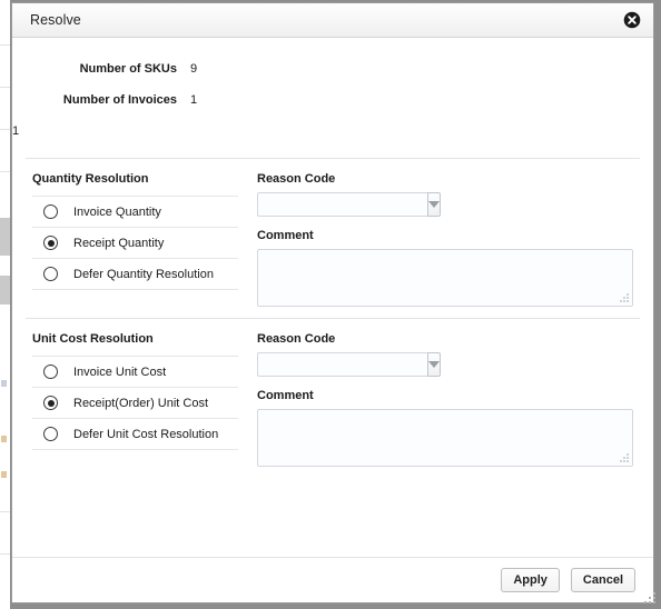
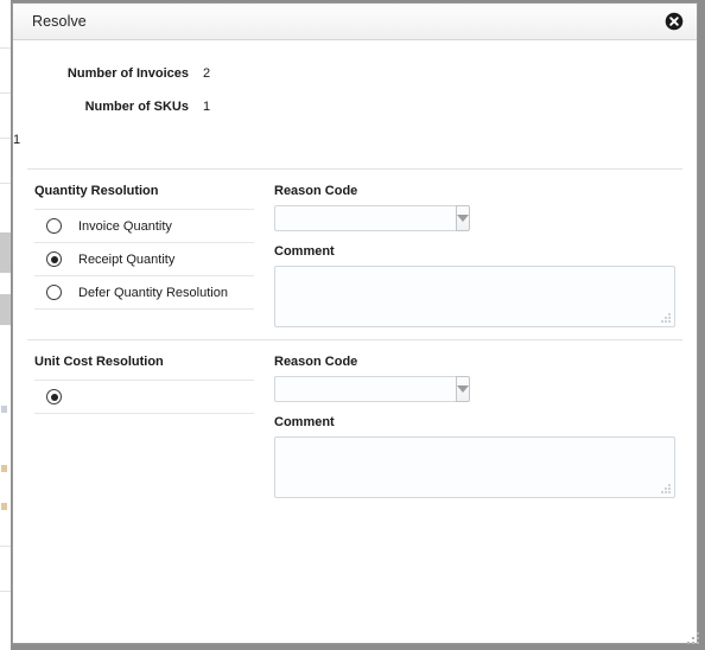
  Resolve
- Number of SKUs
+ Number of Invoices
- 9
+ 2
- Number of Invoices
+ Number of SKUs
  1
  1
  Quantity Resolution
  Invoice Quantity
  Receipt Quantity
  Defer Quantity Resolution
  Reason Code
  Comment
  Unit Cost Resolution
- Invoice Unit Cost
- Receipt(Order) Unit Cost
- Defer Unit Cost Resolution
  Reason Code
  Comment
- Apply
- Cancel
